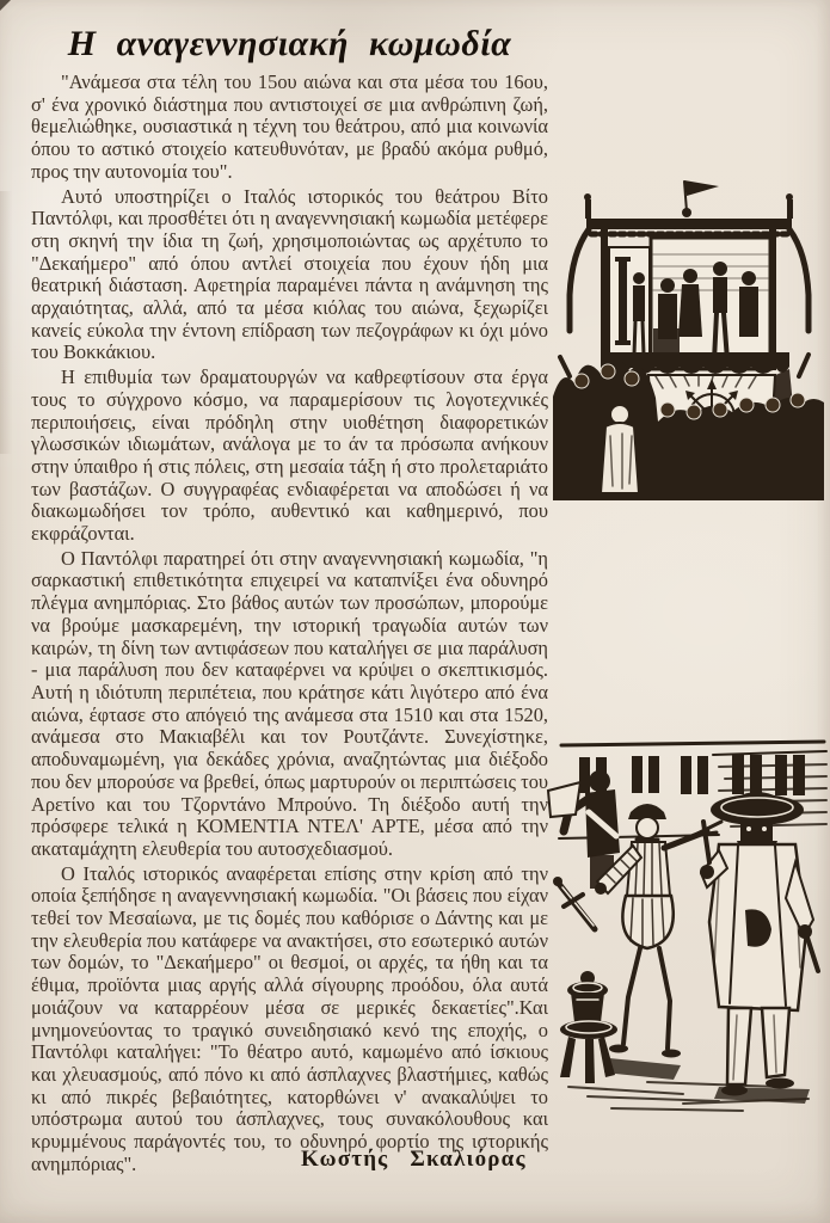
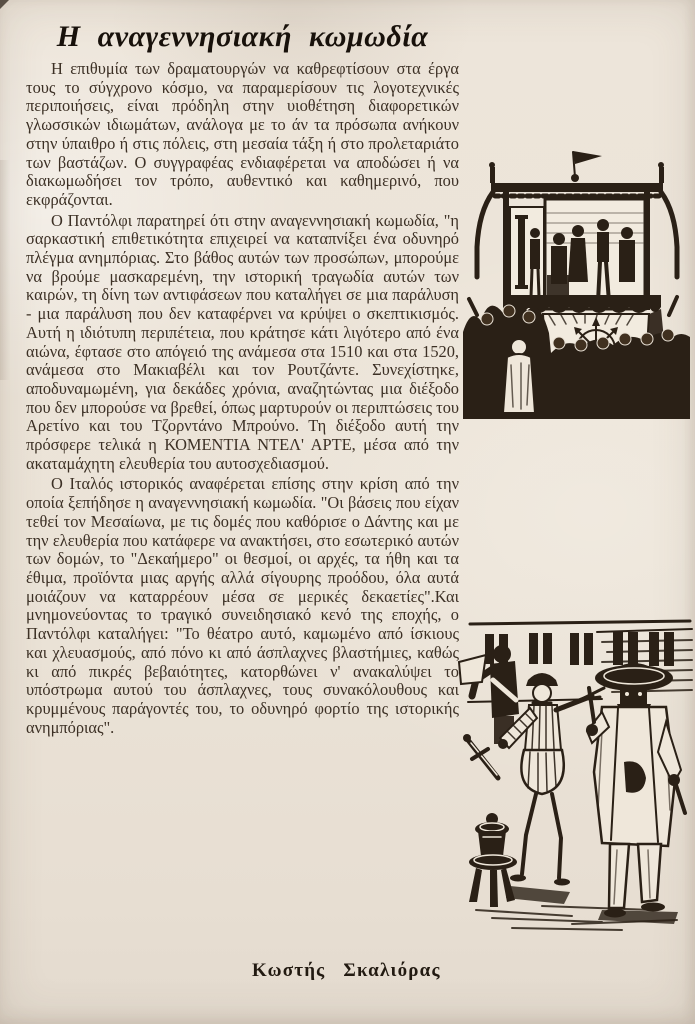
  Η αναγεννησιακή κωμωδία
- "Ανάμεσα στα τέλη του 15ου αιώνα και στα μέσα του 16ου, σ' ένα χρονικό διάστημα που αντιστοιχεί σε μια ανθρώπινη ζωή, θεμελιώθηκε, ουσιαστικά η τέχνη του θεάτρου, από μια κοινωνία όπου το αστικό στοιχείο κατευθυνόταν, με βραδύ ακόμα ρυθμό, προς την αυτονομία του".
- Αυτό υποστηρίζει ο Ιταλός ιστορικός του θεάτρου Βίτο Παντόλφι, και προσθέτει ότι η αναγεννησιακή κωμωδία μετέφερε στη σκηνή την ίδια τη ζωή, χρησιμοποιώντας ως αρχέτυπο το "Δεκαήμερο" από όπου αντλεί στοιχεία που έχουν ήδη μια θεατρική διάσταση. Αφετηρία παραμένει πάντα η ανάμνηση της αρχαιότητας, αλλά, από τα μέσα κιόλας του αιώνα, ξεχωρίζει κανείς εύκολα την έντονη επίδραση των πεζογράφων κι όχι μόνο του Βοκκάκιου.
  Η επιθυμία των δραματουργών να καθρεφτίσουν στα έργα τους το σύγχρονο κόσμο, να παραμερίσουν τις λογοτεχνικές περιποιήσεις, είναι πρόδηλη στην υιοθέτηση διαφορετικών γλωσσικών ιδιωμάτων, ανάλογα με το άν τα πρόσωπα ανήκουν στην ύπαιθρο ή στις πόλεις, στη μεσαία τάξη ή στο προλεταριάτο των βαστάζων. Ο συγγραφέας ενδιαφέρεται να αποδώσει ή να διακωμωδήσει τον τρόπο, αυθεντικό και καθημερινό, που εκφράζονται.
  Ο Παντόλφι παρατηρεί ότι στην αναγεννησιακή κωμωδία, "η σαρκαστική επιθετικότητα επιχειρεί να καταπνίξει ένα οδυνηρό πλέγμα ανημπόριας. Στο βάθος αυτών των προσώπων, μπορούμε να βρούμε μασκαρεμένη, την ιστορική τραγωδία αυτών των καιρών, τη δίνη των αντιφάσεων που καταλήγει σε μια παράλυση - μια παράλυση που δεν καταφέρνει να κρύψει ο σκεπτικισμός. Αυτή η ιδιότυπη περιπέτεια, που κράτησε κάτι λιγότερο από ένα αιώνα, έφτασε στο απόγειό της ανάμεσα στα 1510 και στα 1520, ανάμεσα στο Μακιαβέλι και τον Ρουτζάντε. Συνεχίστηκε, αποδυναμωμένη, για δεκάδες χρόνια, αναζητώντας μια διέξοδο που δεν μπορούσε να βρεθεί, όπως μαρτυρούν οι περιπτώσεις του Αρετίνο και του Τζορντάνο Μπρούνο. Τη διέξοδο αυτή την πρόσφερε τελικά η ΚΟΜΕΝΤΙΑ ΝΤΕΛ' ΑΡΤΕ, μέσα από την ακαταμάχητη ελευθερία του αυτοσχεδιασμού.
  Ο Ιταλός ιστορικός αναφέρεται επίσης στην κρίση από την οποία ξεπήδησε η αναγεννησιακή κωμωδία. "Οι βάσεις που είχαν τεθεί τον Μεσαίωνα, με τις δομές που καθόρισε ο Δάντης και με την ελευθερία που κατάφερε να ανακτήσει, στο εσωτερικό αυτών των δομών, το "Δεκαήμερο" οι θεσμοί, οι αρχές, τα ήθη και τα έθιμα, προϊόντα μιας αργής αλλά σίγουρης προόδου, όλα αυτά μοιάζουν να καταρρέουν μέσα σε μερικές δεκαετίες".Και μνημονεύοντας το τραγικό συνειδησιακό κενό της εποχής, ο Παντόλφι καταλήγει: "Το θέατρο αυτό, καμωμένο από ίσκιους και χλευασμούς, από πόνο κι από άσπλαχνες βλαστήμιες, καθώς κι από πικρές βεβαιότητες, κατορθώνει ν' ανακαλύψει το υπόστρωμα αυτού του άσπλαχνες, τους συνακόλουθους και κρυμμένους παράγοντές του, το οδυνηρό φορτίο της ιστορικής ανημπόριας".
  Κωστής Σκαλιόρας
